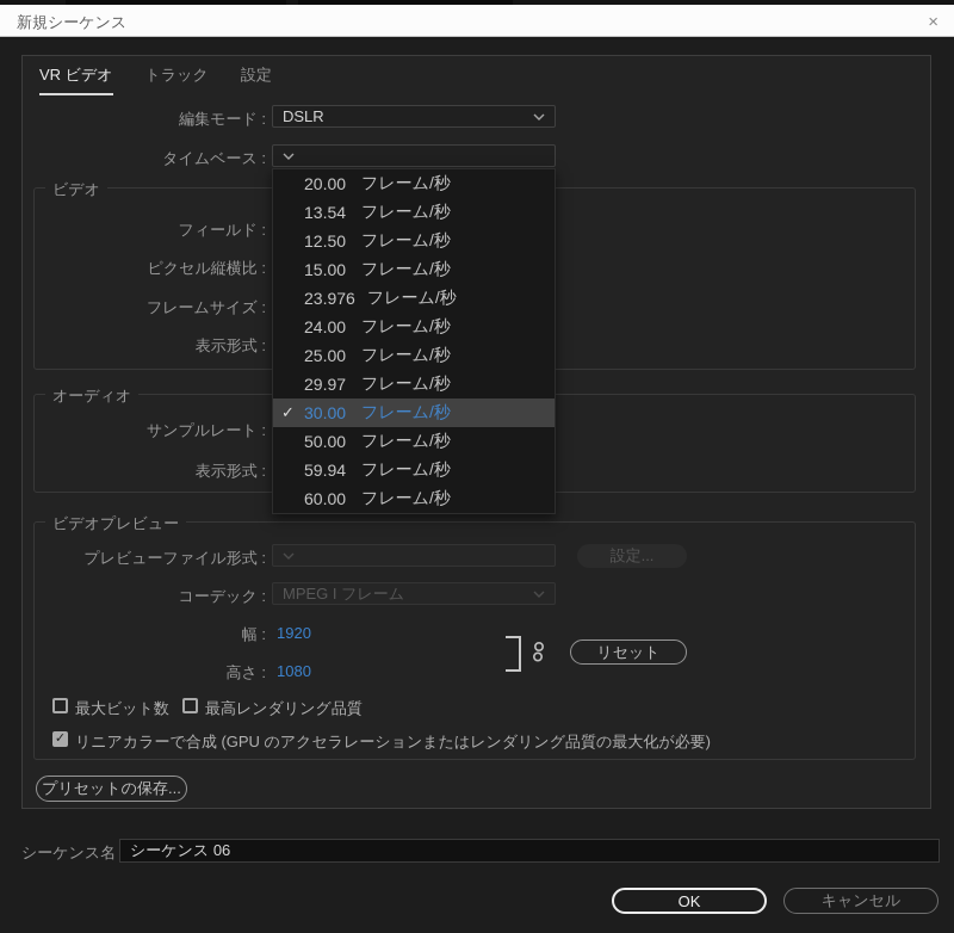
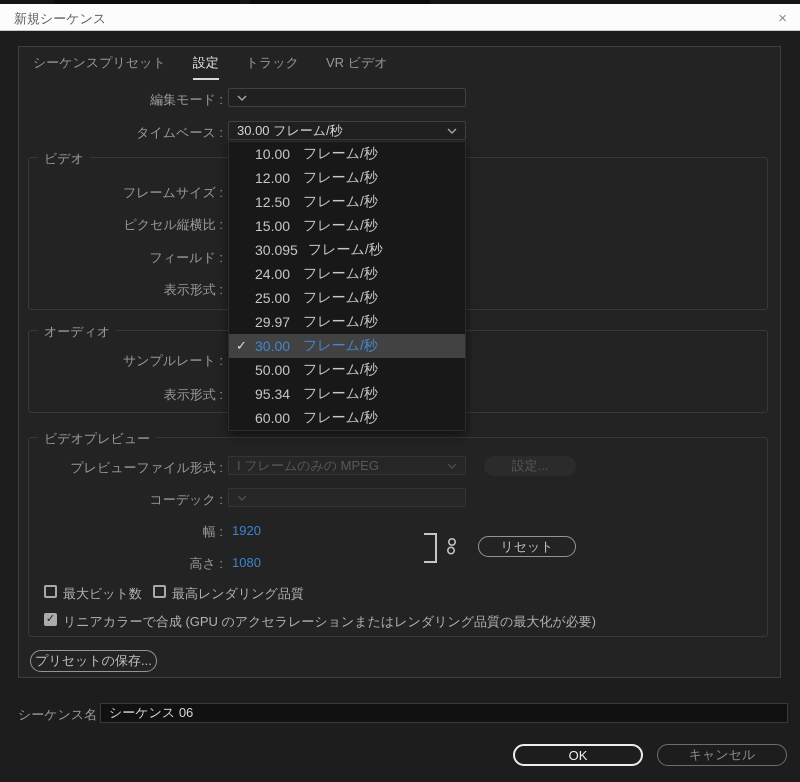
  新規シーケンス
  ×
+ シーケンスプリセット
- VR ビデオ
+ 設定
  トラック
- 設定
+ VR ビデオ
  編集モード :
- DSLR
  タイムベース :
+ 30.00 フレーム/秒
  ビデオ
- フィールド :
+ フレームサイズ :
  ピクセル縦横比 :
- フレームサイズ :
+ フィールド :
  表示形式 :
  オーディオ
  サンプルレート :
  表示形式 :
  ビデオプレビュー
  プレビューファイル形式 :
+ I フレームのみの MPEG
  設定...
  コーデック :
- MPEG I フレーム
  幅 :
  1920
  高さ :
  1080
  リセット
  最大ビット数
  最高レンダリング品質
  ✓
  リニアカラーで合成 (GPU のアクセラレーションまたはレンダリング品質の最大化が必要)
  プリセットの保存...
  シーケンス名
  シーケンス 06
  OK
  キャンセル
- 20.00
+ 10.00
  フレーム/秒
- 13.54
+ 12.00
  フレーム/秒
  12.50
  フレーム/秒
  15.00
  フレーム/秒
- 23.976
+ 30.095
  フレーム/秒
  24.00
  フレーム/秒
  25.00
  フレーム/秒
  29.97
  フレーム/秒
  ✓
  30.00
  フレーム/秒
  50.00
  フレーム/秒
- 59.94
+ 95.34
  フレーム/秒
  60.00
  フレーム/秒
